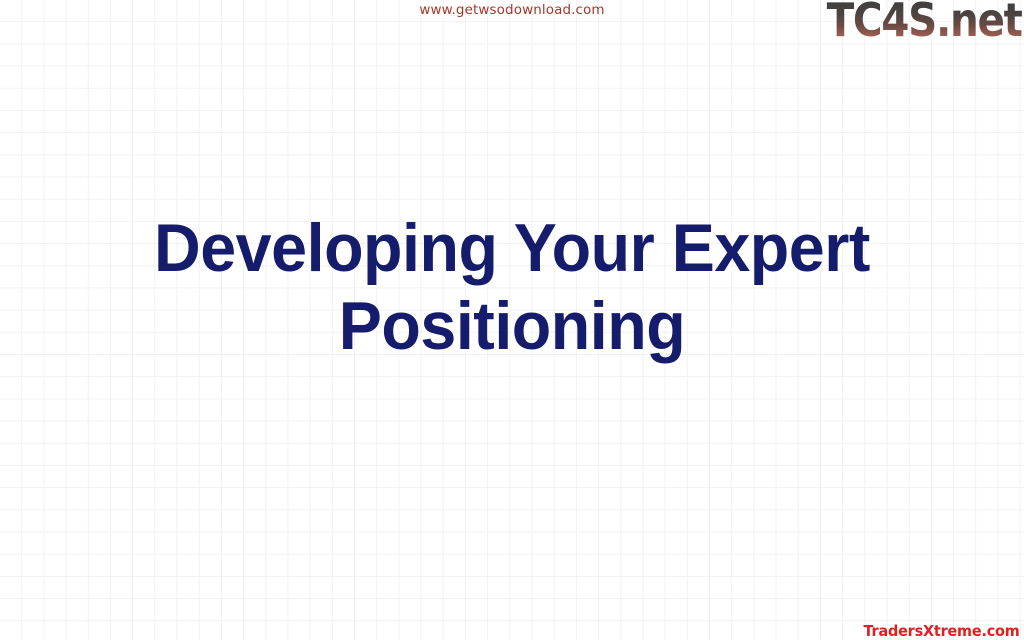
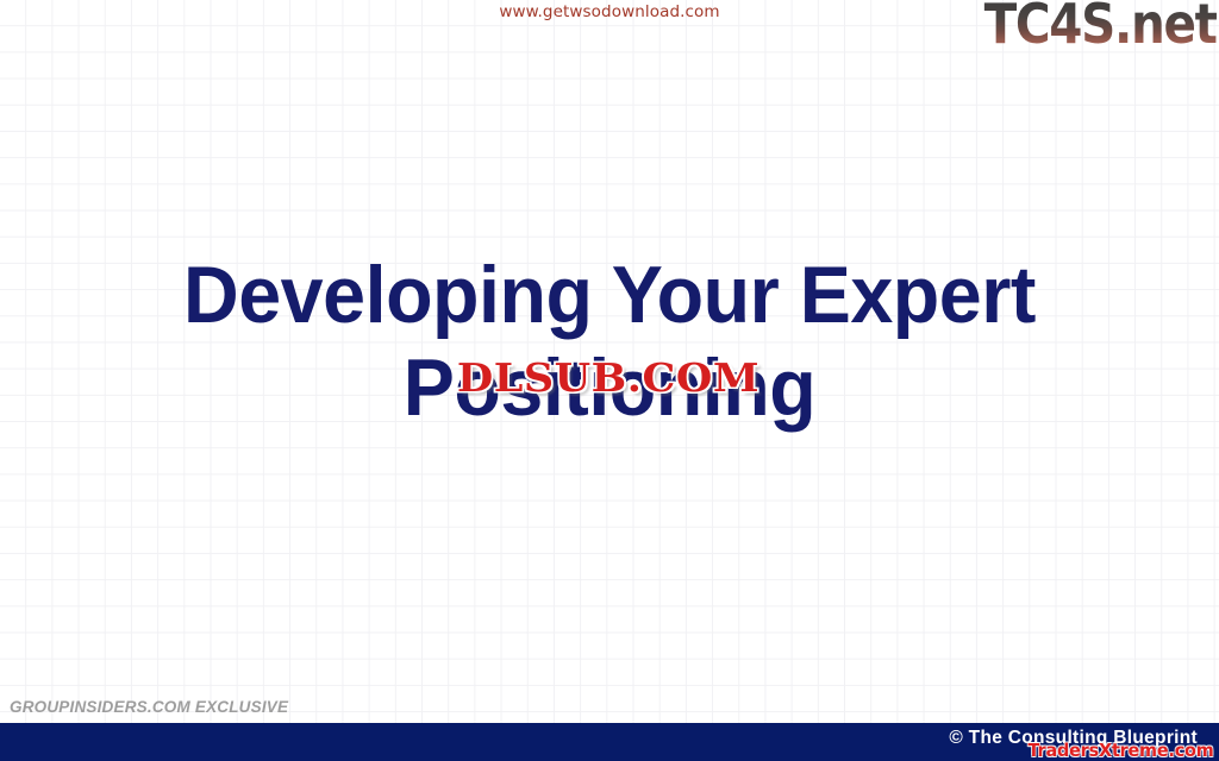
  www.getwsodownload.com
  TC4S.net
  Developing Your Expert Positioning
+ DLSUB.COM
+ GROUPINSIDERS.COM EXCLUSIVE
+ © The Consulting Blueprint
  TradersXtreme.com
